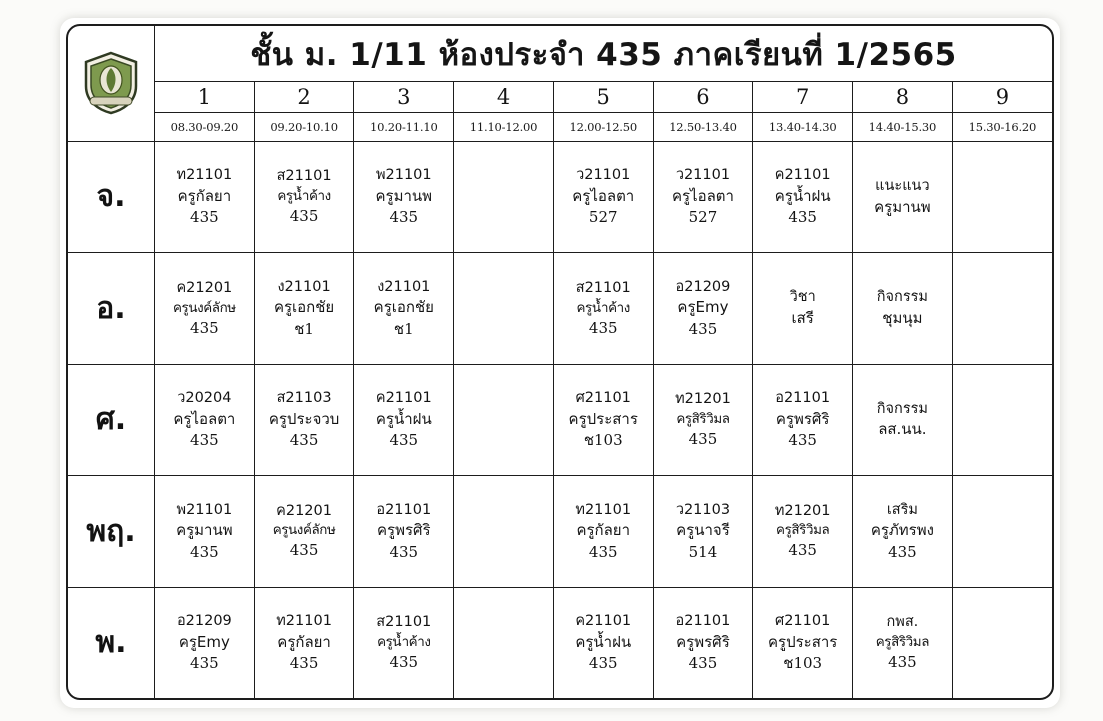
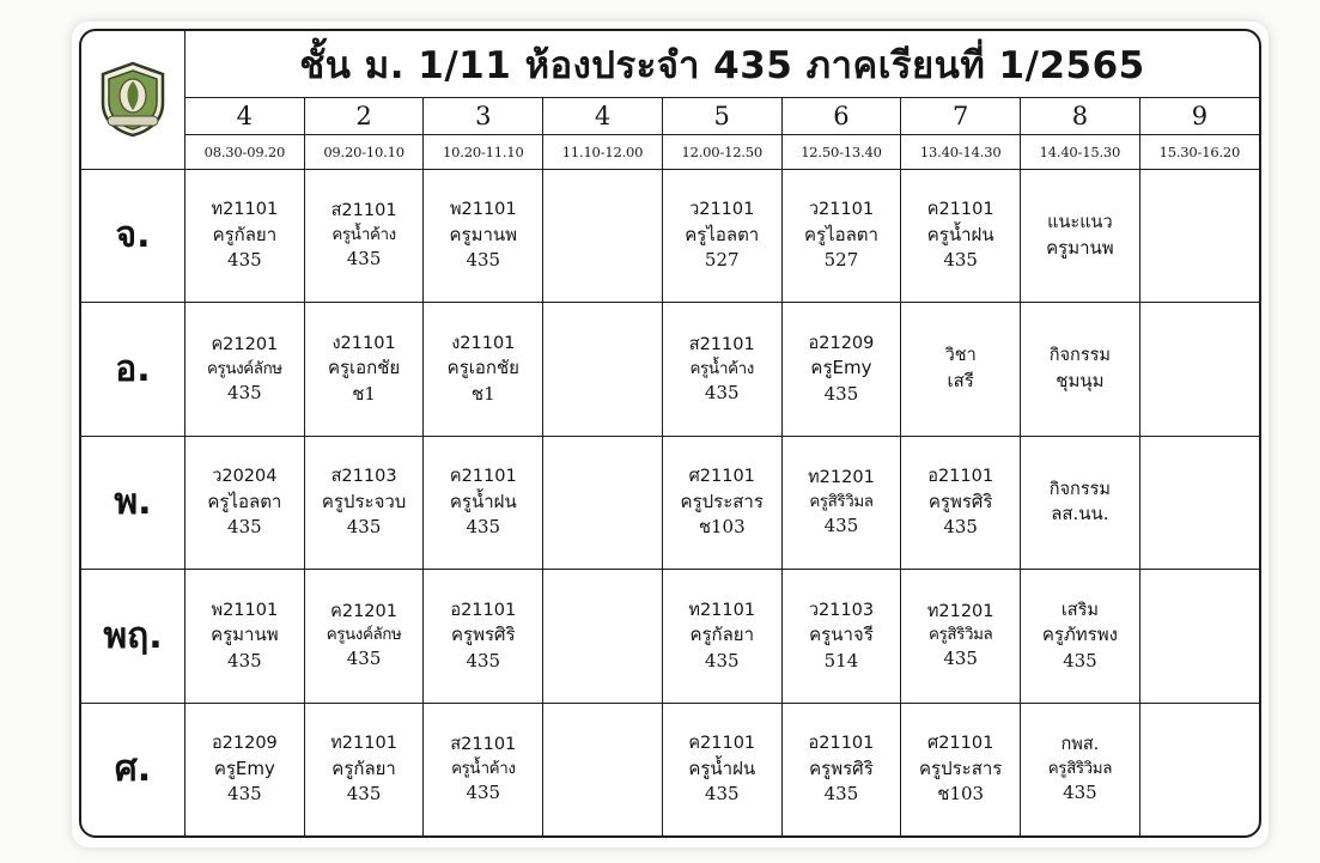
  	ชั้น ม. 1/11 ห้องประจำ 435 ภาคเรียนที่ 1/2565
- 1	2	3	4	5	6	7	8	9
+ 4	2	3	4	5	6	7	8	9
  08.30-09.20	09.20-10.10	10.20-11.10	11.10-12.00	12.00-12.50	12.50-13.40	13.40-14.30	14.40-15.30	15.30-16.20
  จ.	ท21101ครูกัลยา435	ส21101ครูน้ำค้าง435	พ21101ครูมานพ435		ว21101ครูไอลตา527	ว21101ครูไอลตา527	ค21101ครูน้ำฝน435	แนะแนวครูมานพ
  อ.	ค21201ครูนงค์ลักษ435	ง21101ครูเอกชัยช1	ง21101ครูเอกชัยช1		ส21101ครูน้ำค้าง435	อ21209ครูEmy435	วิชาเสรี	กิจกรรมชุมนุม
- ศ.	ว20204ครูไอลตา435	ส21103ครูประจวบ435	ค21101ครูน้ำฝน435		ศ21101ครูประสารช103	ท21201ครูสิริวิมล435	อ21101ครูพรศิริ435	กิจกรรมลส.นน.
+ พ.	ว20204ครูไอลตา435	ส21103ครูประจวบ435	ค21101ครูน้ำฝน435		ศ21101ครูประสารช103	ท21201ครูสิริวิมล435	อ21101ครูพรศิริ435	กิจกรรมลส.นน.
  พฤ.	พ21101ครูมานพ435	ค21201ครูนงค์ลักษ435	อ21101ครูพรศิริ435		ท21101ครูกัลยา435	ว21103ครูนาจรี514	ท21201ครูสิริวิมล435	เสริมครูภัทรพง435
- พ.	อ21209ครูEmy435	ท21101ครูกัลยา435	ส21101ครูน้ำค้าง435		ค21101ครูน้ำฝน435	อ21101ครูพรศิริ435	ศ21101ครูประสารช103	กพส.ครูสิริวิมล435
+ ศ.	อ21209ครูEmy435	ท21101ครูกัลยา435	ส21101ครูน้ำค้าง435		ค21101ครูน้ำฝน435	อ21101ครูพรศิริ435	ศ21101ครูประสารช103	กพส.ครูสิริวิมล435
